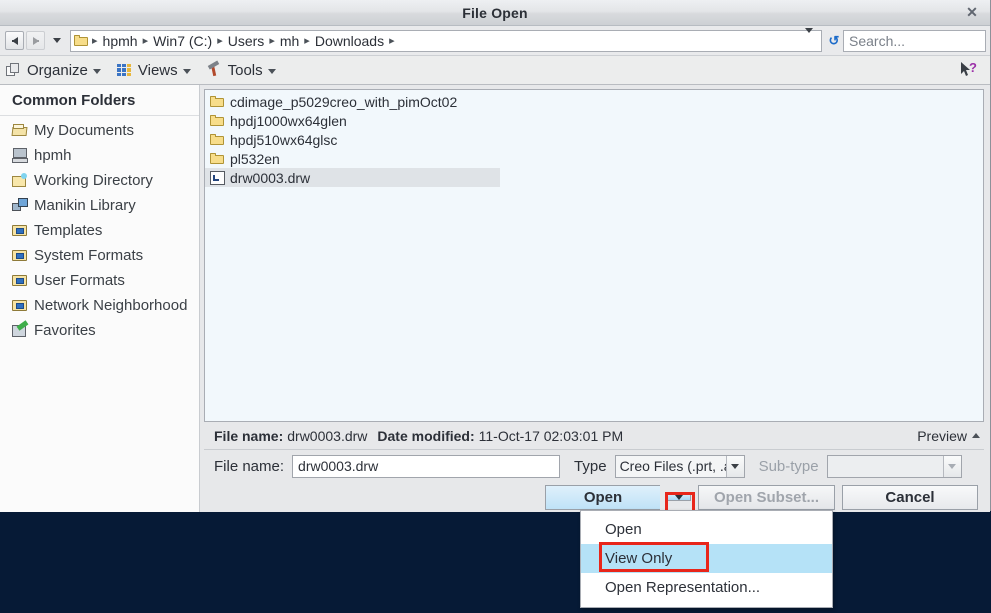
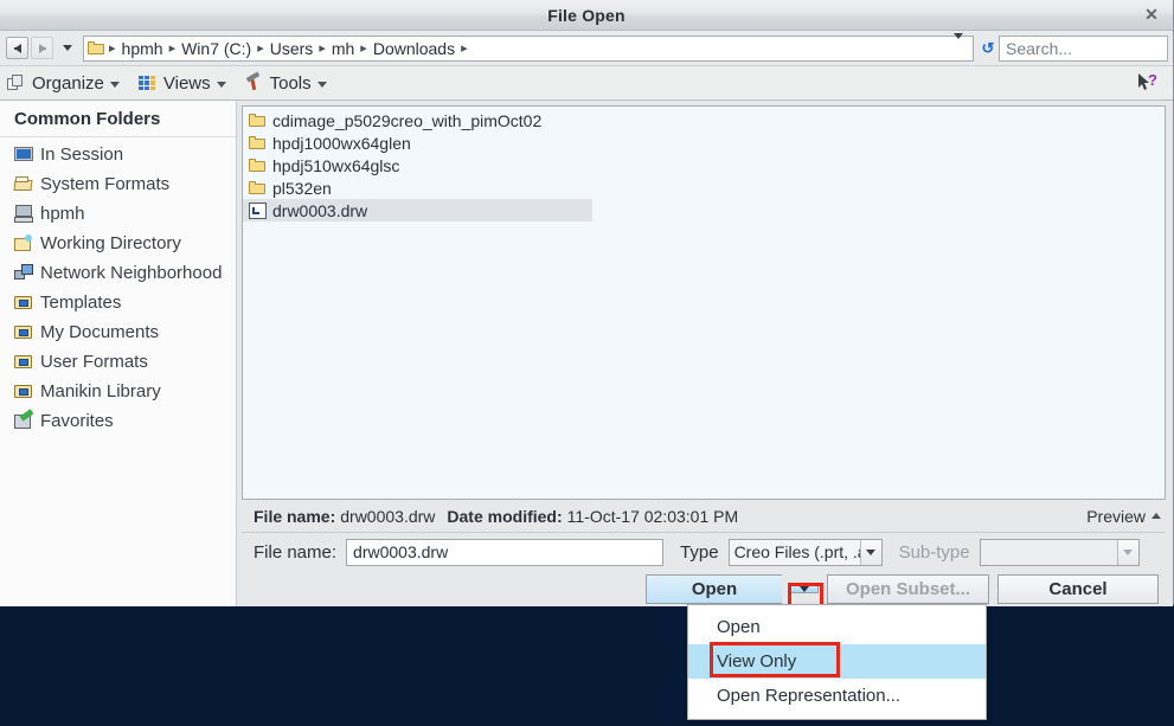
  File Open
  ✕
  ▸
  hpmh
  ▸
  Win7 (C:)
  ▸
  Users
  ▸
  mh
  ▸
  Downloads
  ▸
  ↺
  Search...
  Organize
  Views
  Tools
  ?
  Common Folders
+ In Session
- My Documents
+ System Formats
  hpmh
  Working Directory
- Manikin Library
+ Network Neighborhood
  Templates
- System Formats
+ My Documents
  User Formats
- Network Neighborhood
+ Manikin Library
  Favorites
  cdimage_p5029creo_with_pimOct02
  hpdj1000wx64glen
  hpdj510wx64glsc
  pl532en
  drw0003.drw
  File name:
  drw0003.drw
  Date modified:
  11-Oct-17 02:03:01 PM
  Preview
  File name:
  drw0003.drw
  Type
  Creo Files (.prt, .
  Sub-type
  Open
  Open Subset...
  Cancel
  Open
  View Only
  Open Representation...
